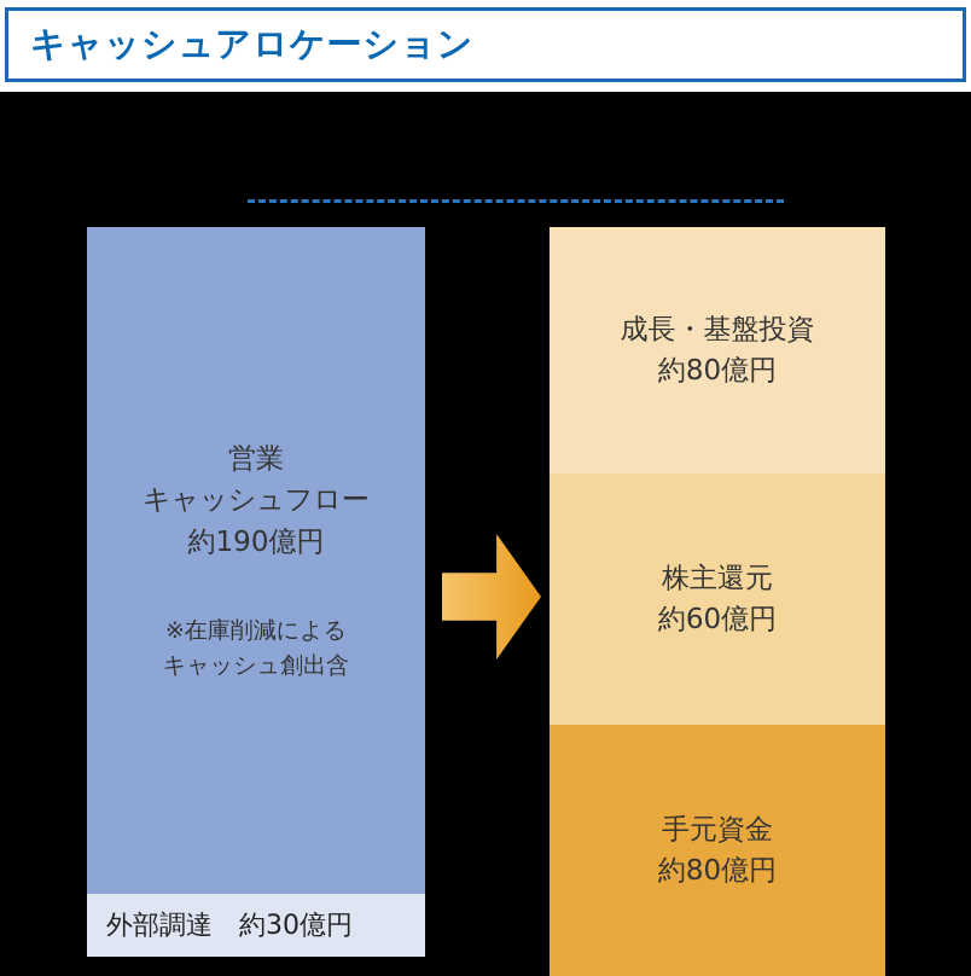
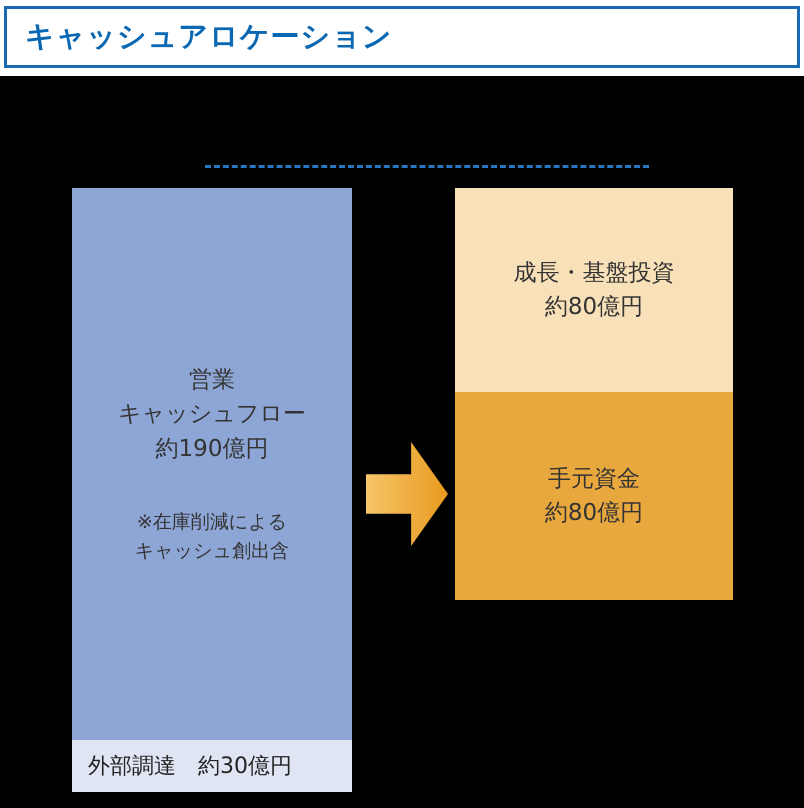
  キャッシュアロケーション
  営業
  キャッシュフロー
  約190億円
  ※在庫削減による
  キャッシュ創出含
  外部調達 約30億円
  成長・基盤投資
  約80億円
- 株主還元
- 約60億円
  手元資金
  約80億円
